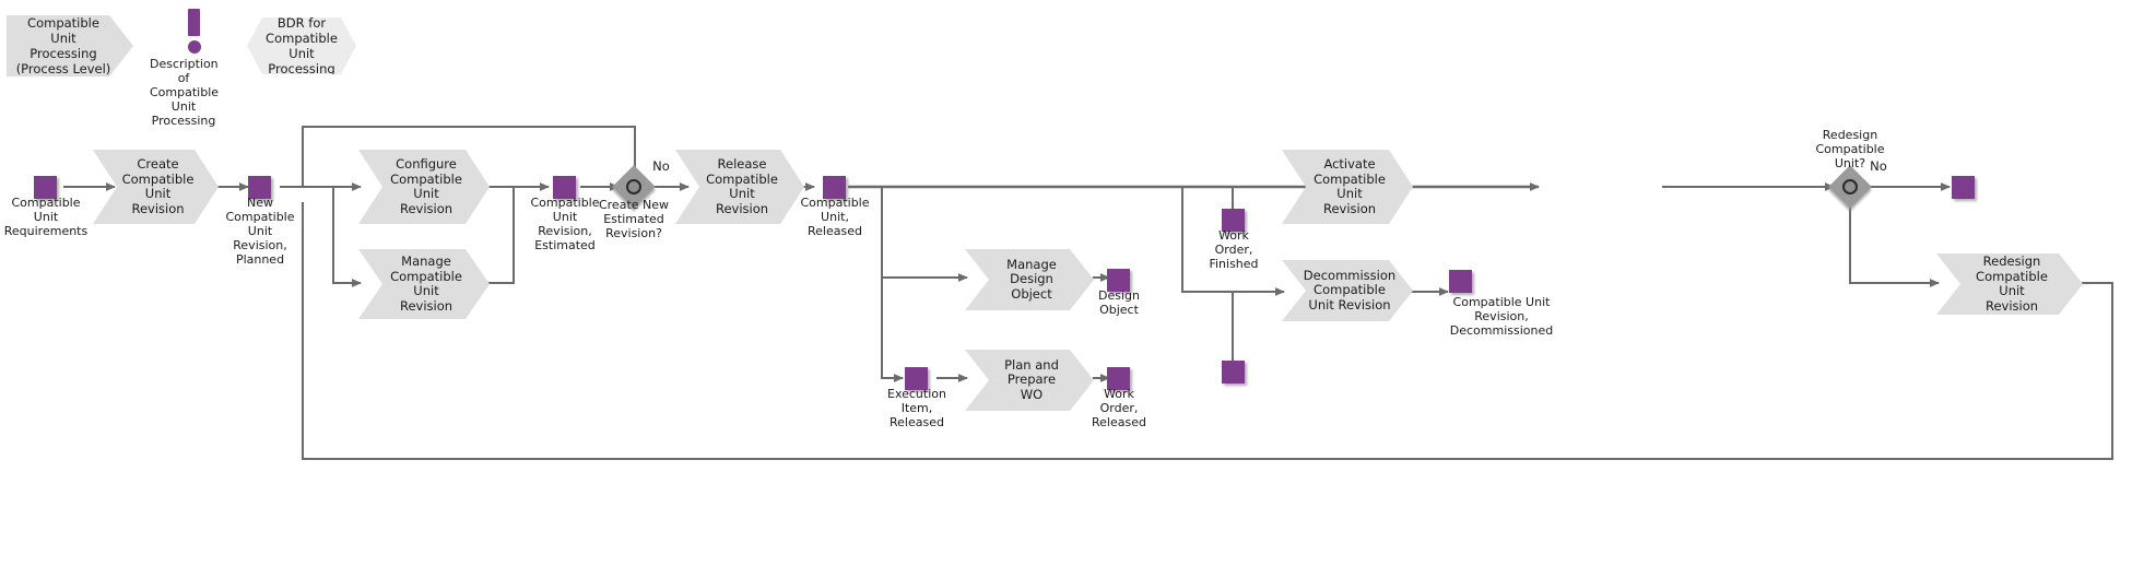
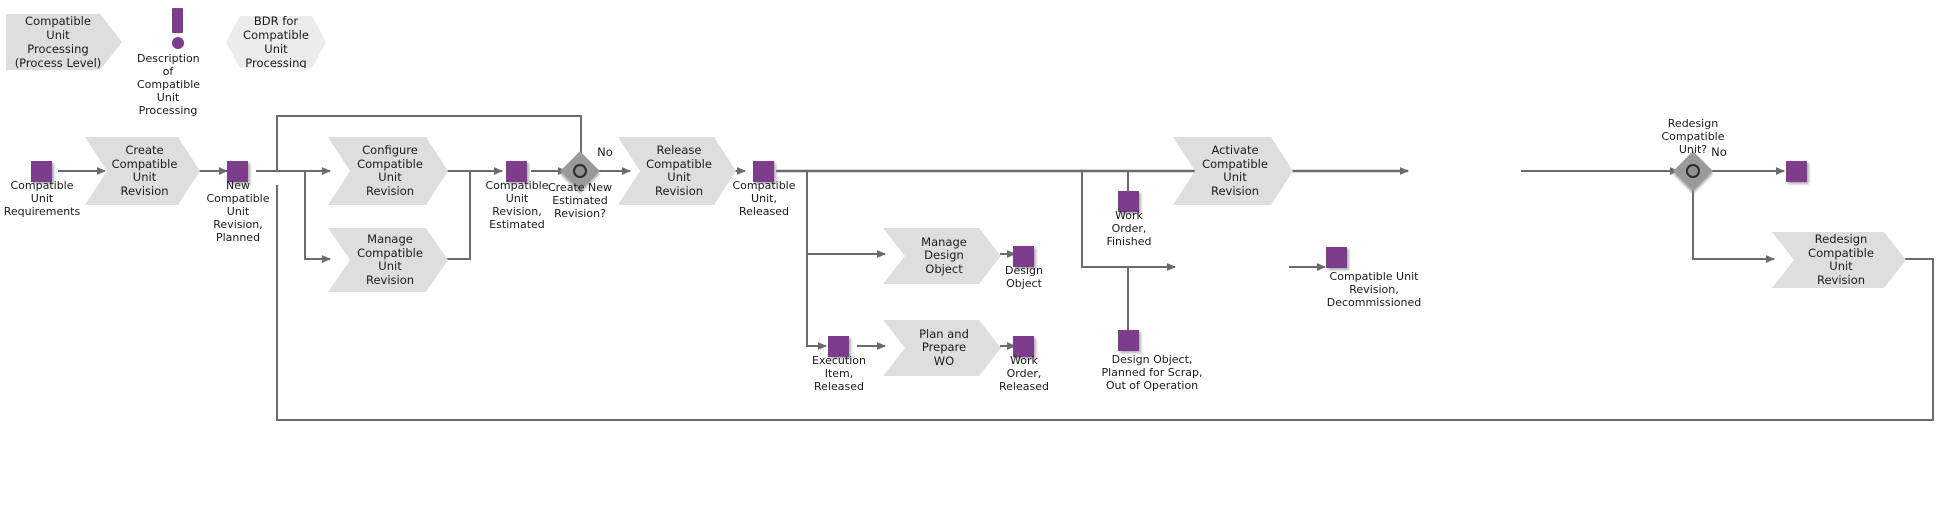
  Compatible
  Unit Processing
  (Process Level)
  Description
  of
  Compatible
  Unit
  Processing
  BDR for Compatible
  Unit Processing
  Compatible
  Unit
  Requirements
  Create
  Compatible
  Unit Revision
  New
  Compatible
  Unit
  Revision,
  Planned
  Configure
  Compatible Unit
  Revision
  Manage
  Compatible Unit
  Revision
  Compatible
  Unit
  Revision,
  Estimated
  Create New
  Estimated
  Revision?
  No
  Release
  Compatible Unit
  Revision
  Compatible
  Unit,
  Released
  Manage Design
  Object
  Design
  Object
  Execution
  Item,
  Released
  Plan and
  Prepare WO
  Work
  Order,
  Released
  Work
  Order,
  Finished
+ Design Object,
+ Planned for Scrap,
+ Out of Operation
  Activate
  Compatible Unit
  Revision
- Decommission
- Compatible Unit Revision
  Compatible Unit
  Revision,
  Decommissioned
  Redesign
  Compatible
  Unit?
  No
  Redesign
  Compatible Unit
  Revision
